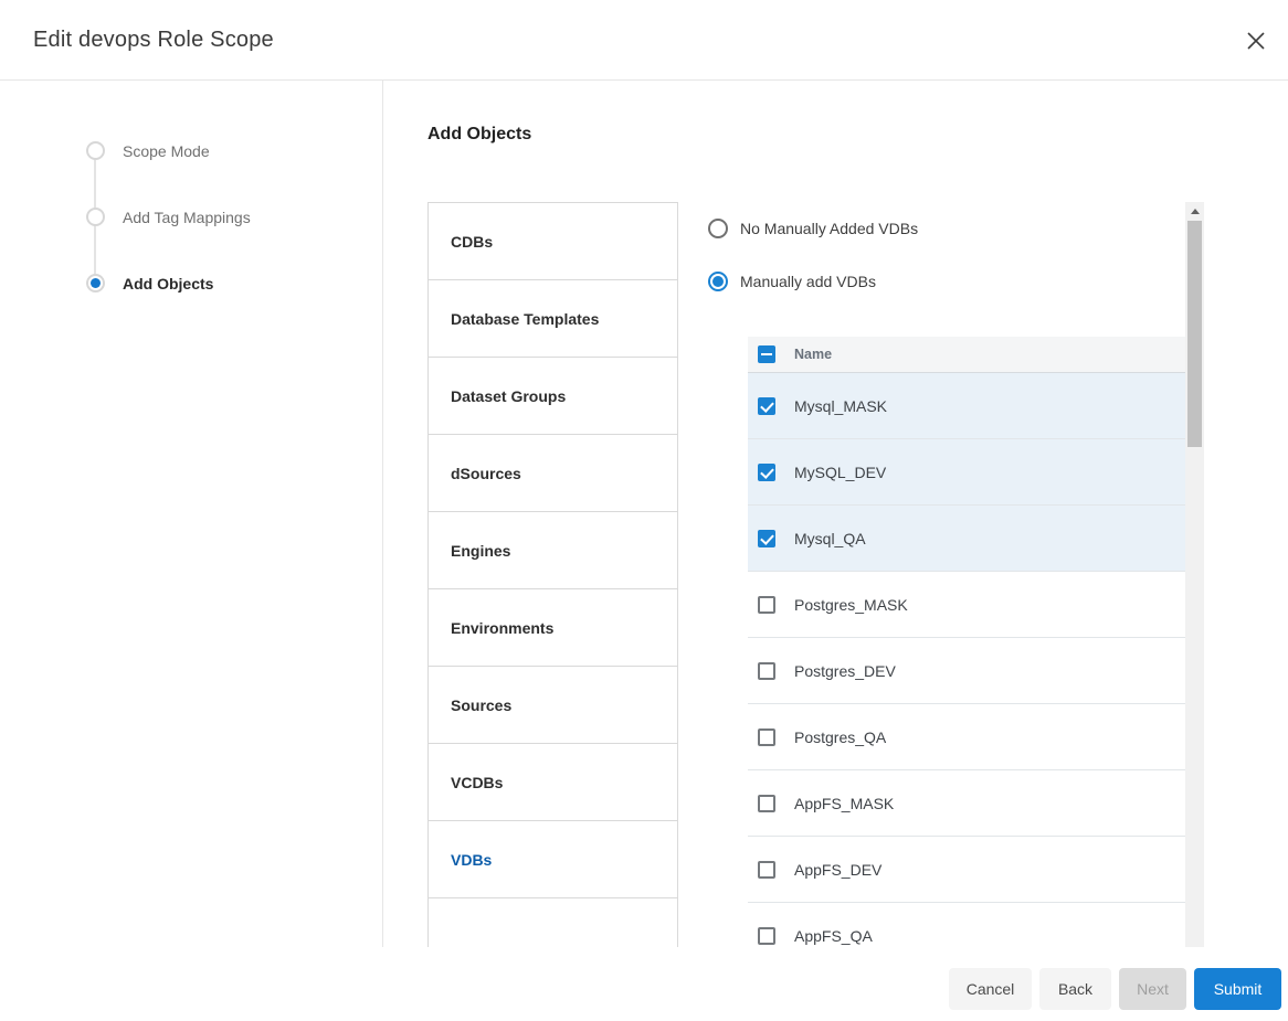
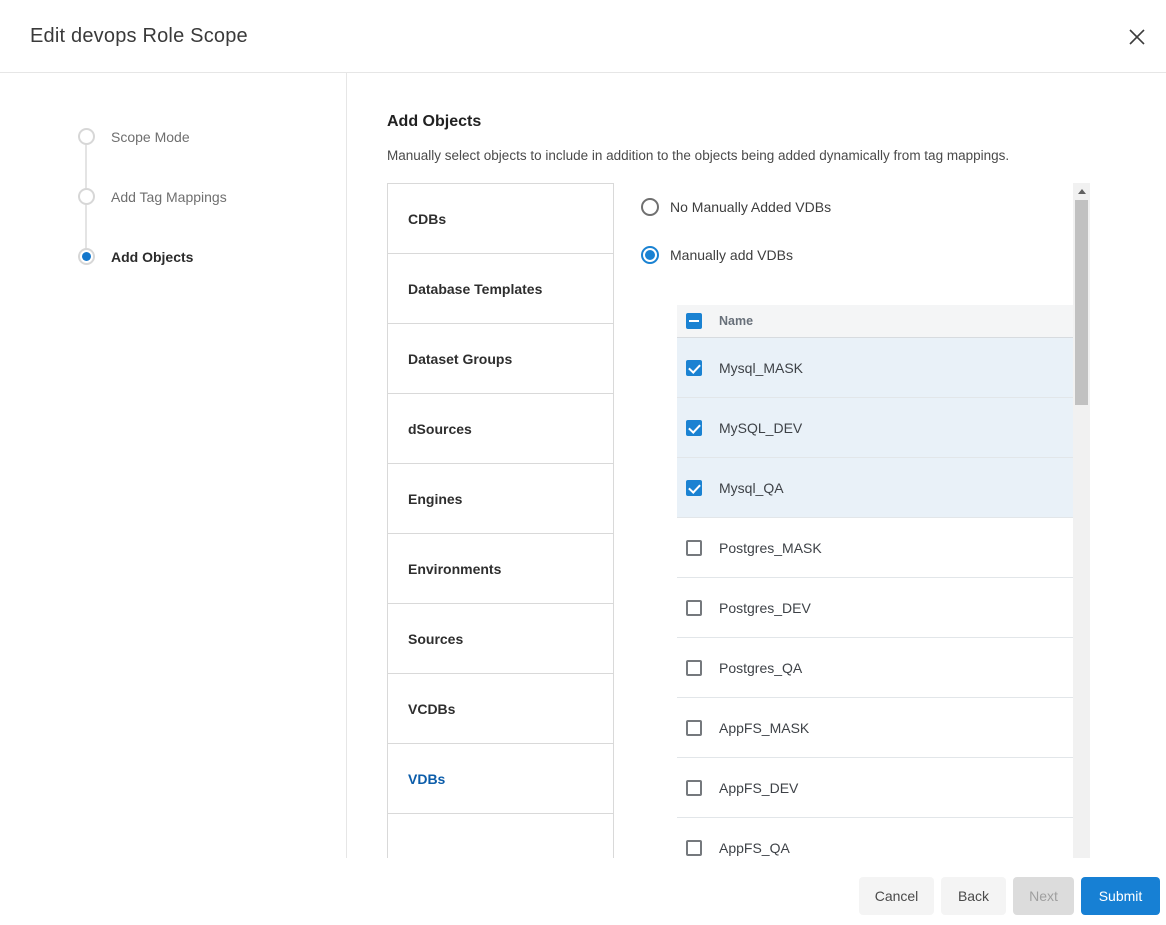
  Edit devops Role Scope
  Scope Mode
  Add Tag Mappings
  Add Objects
  Add Objects
+ Manually select objects to include in addition to the objects being added dynamically from tag mappings.
  CDBs
  Database Templates
  Dataset Groups
  dSources
  Engines
  Environments
  Sources
  VCDBs
  VDBs
  No Manually Added VDBs
  Manually add VDBs
  Name
  Mysql_MASK
  MySQL_DEV
  Mysql_QA
  Postgres_MASK
  Postgres_DEV
  Postgres_QA
  AppFS_MASK
  AppFS_DEV
  AppFS_QA
  Cancel
  Back
  Next
  Submit
